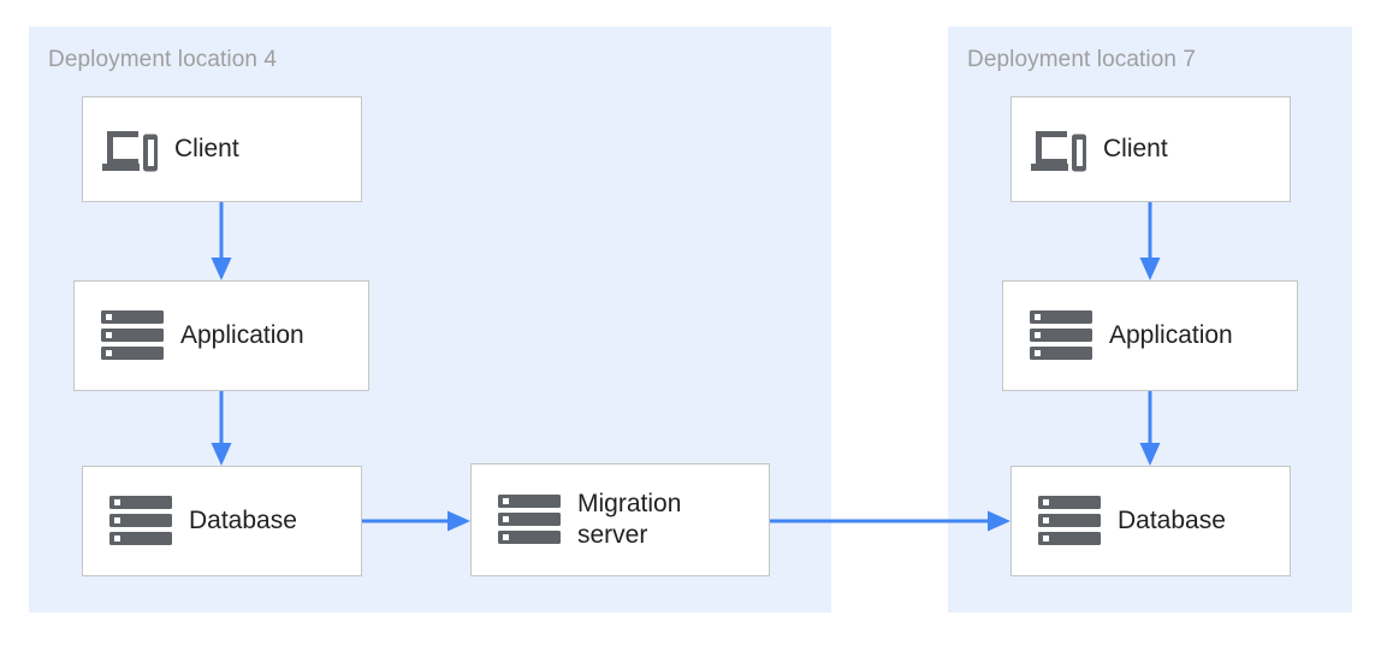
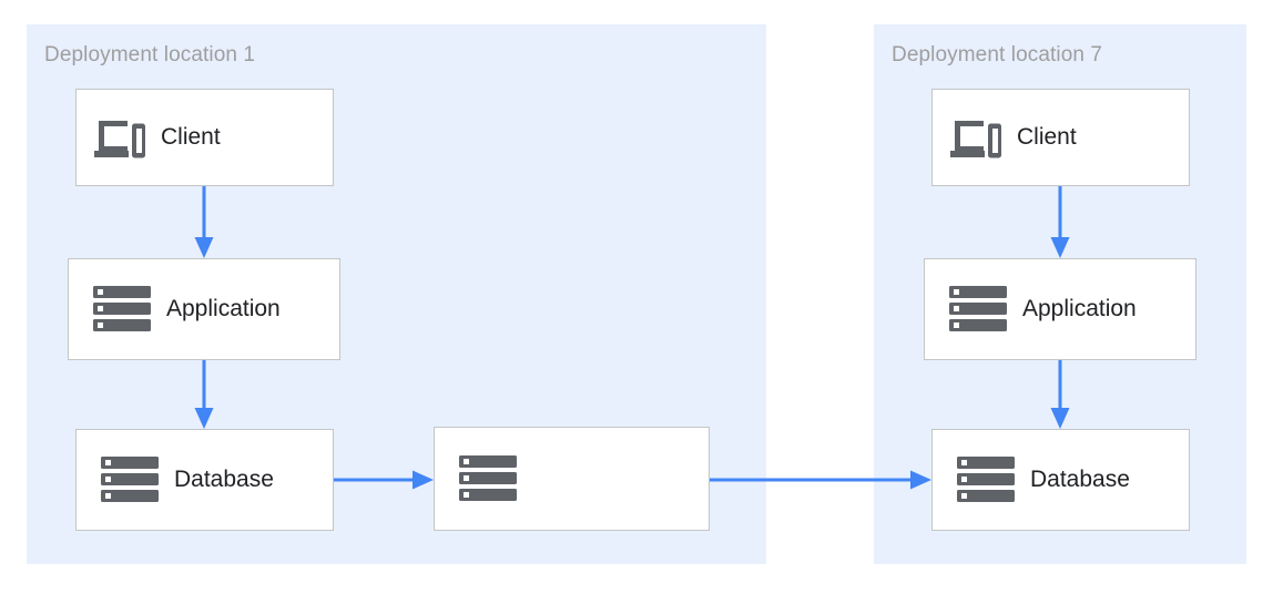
- Deployment location 4
+ Deployment location 1
  Deployment location 7
  Client
  Application
  Database
- Migration
- server
  Client
  Application
  Database
